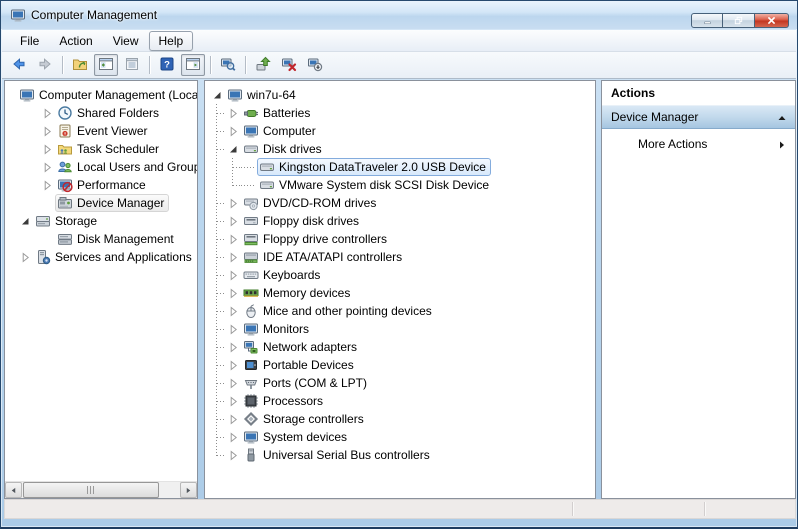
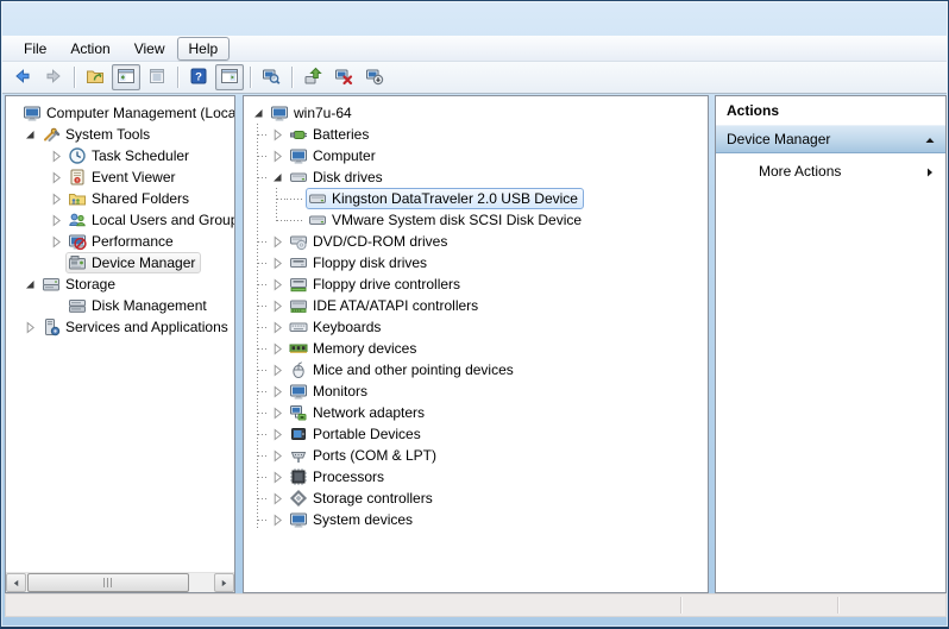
- Computer Management
  File
  Action
  View
  Help
  ?
  Computer Management (Loca
+ System Tools
- Shared Folders
+ Task Scheduler
  Event Viewer
- Task Scheduler
+ Shared Folders
  Local Users and Grou
  Performance
  Device Manager
  Storage
  Disk Management
  Services and Applications
  win7u-64
  Batteries
  Computer
  Disk drives
  Kingston DataTraveler 2.0 USB Device
  VMware System disk SCSI Disk Device
  DVD/CD-ROM drives
  Floppy disk drives
  Floppy drive controllers
  IDE ATA/ATAPI controllers
  Keyboards
  Memory devices
  Mice and other pointing devices
  Monitors
  Network adapters
  Portable Devices
  Ports (COM & LPT)
  Processors
  Storage controllers
  System devices
- Universal Serial Bus controllers
  Actions
  Device Manager
  More Actions
